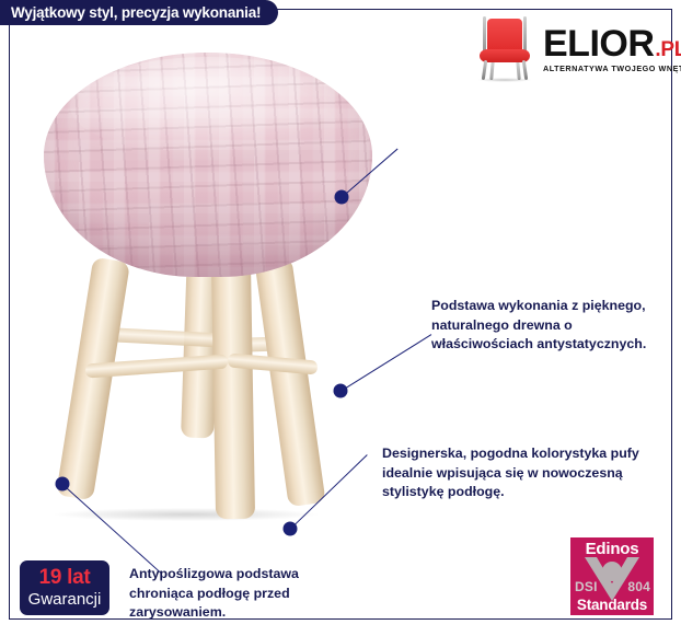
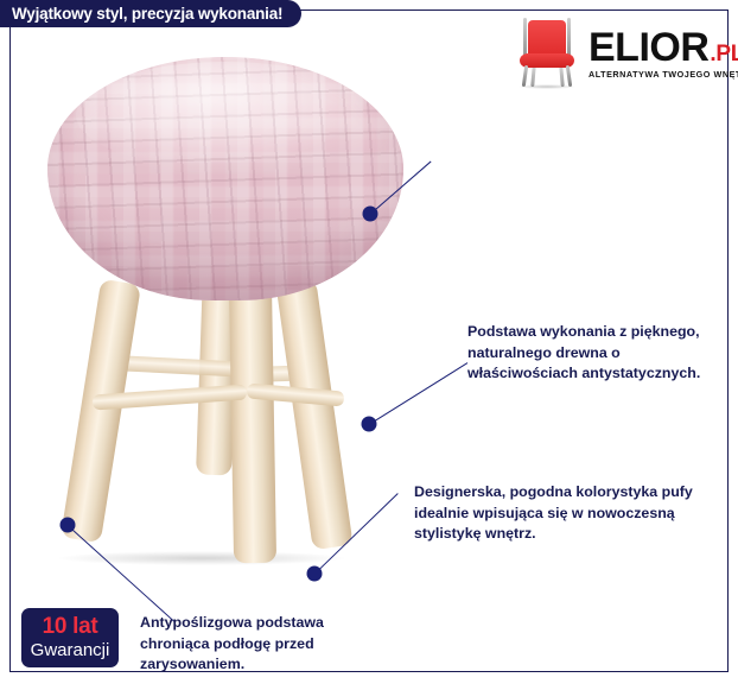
  Wyjątkowy styl, precyzja wykonania!
  ELIOR
  .PL
  ALTERNATYWA TWOJEGO WNĘ
  Podstawa wykonania z pięknego, naturalnego drewna o właściwościach antystatycznych.
- Designerska, pogodna kolorystyka pufy idealnie wpisująca się w nowoczesną stylistykę podłogę.
+ Designerska, pogodna kolorystyka pufy idealnie wpisująca się w nowoczesną stylistykę wnętrz.
  Antypoślizgowa podstawa chroniąca podłogę przed zarysowaniem.
- 19 lat
+ 10 lat
  Gwarancji
- Edinos
- DSI
- 804
- Standards
